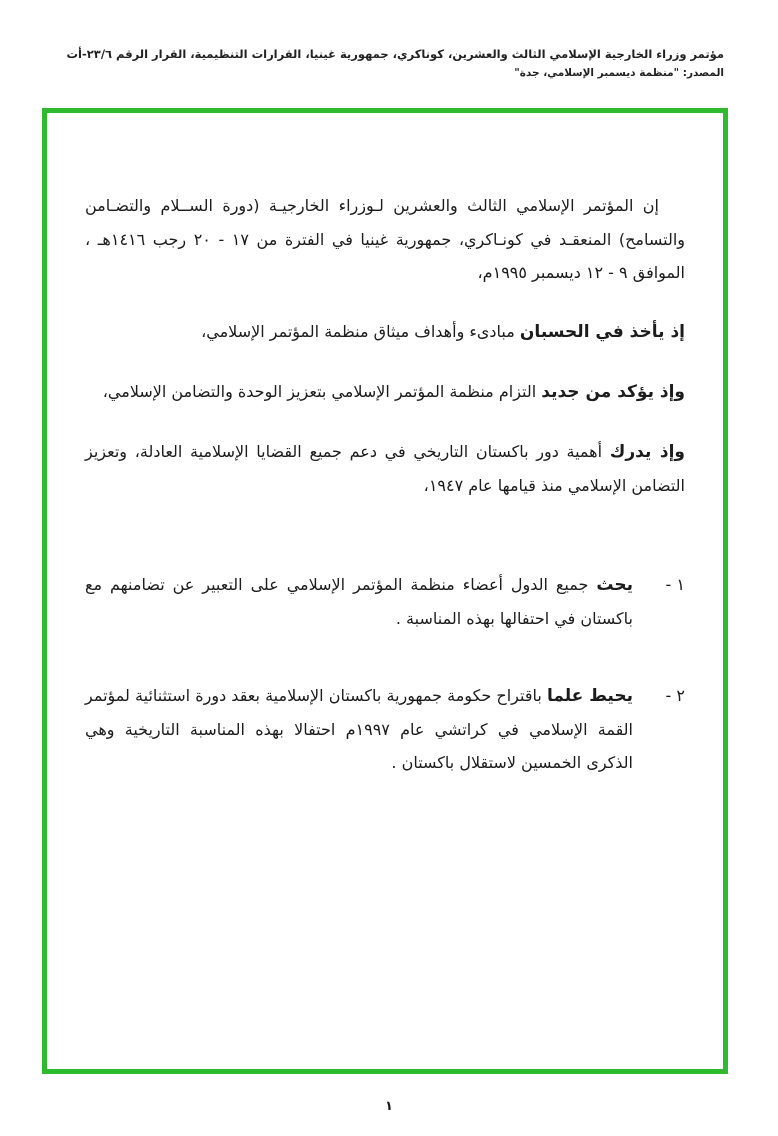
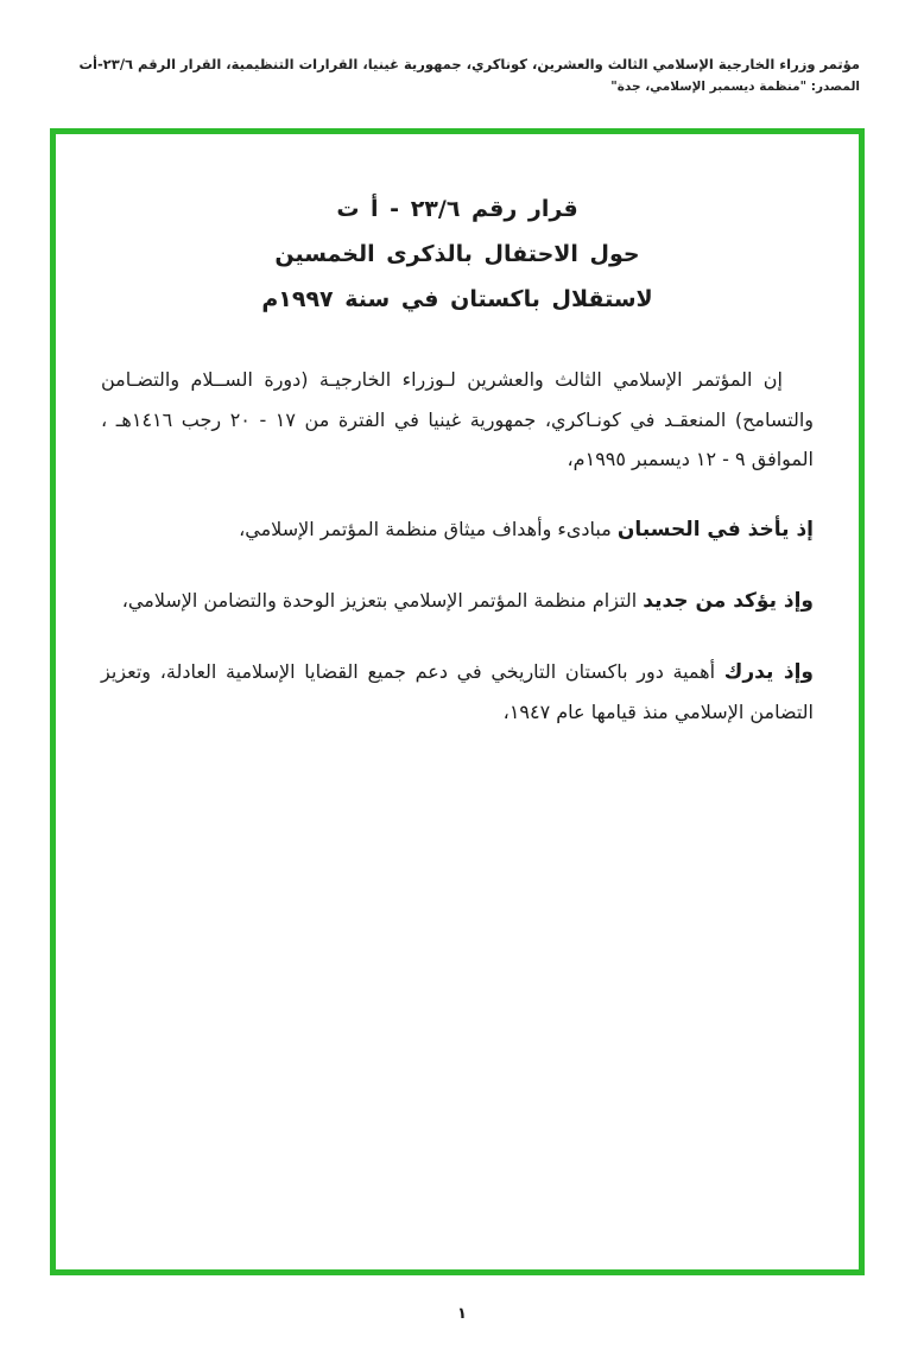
  مؤتمر وزراء الخارجية الإسلامي الثالث والعشرين، كوناكري، جمهورية غينيا، القرارات التنظيمية، القرار الرقم ٢٣/٦-أت
  المصدر: "منظمة ديسمبر الإسلامي، جدة"
+ قرار رقم ٢٣/٦ - أ ت
+ حول الاحتفال بالذكرى الخمسين
+ لاستقلال باكستان في سنة ١٩٩٧م
  إن المؤتمر الإسلامي الثالث والعشرين لـوزراء الخارجيـة (دورة الســلام والتضـامن والتسامح) المنعقـد في كونـاكري، جمهورية غينيا في الفترة من ١٧ - ٢٠ رجب ١٤١٦هـ ، الموافق ٩ - ١٢ ديسمبر ١٩٩٥م،
  إذ يأخذ في الحسبان مبادىء وأهداف ميثاق منظمة المؤتمر الإسلامي،
  وإذ يؤكد من جديد التزام منظمة المؤتمر الإسلامي بتعزيز الوحدة والتضامن الإسلامي،
  وإذ يدرك أهمية دور باكستان التاريخي في دعم جميع القضايا الإسلامية العادلة، وتعزيز التضامن الإسلامي منذ قيامها عام ١٩٤٧،
- ١ -
- يحث جميع الدول أعضاء منظمة المؤتمر الإسلامي على التعبير عن تضامنهم مع باكستان في احتفالها بهذه المناسبة .
- ٢ -
- يحيط علما باقتراح حكومة جمهورية باكستان الإسلامية بعقد دورة استثنائية لمؤتمر القمة الإسلامي في كراتشي عام ١٩٩٧م احتفالا بهذه المناسبة التاريخية وهي الذكرى الخمسين لاستقلال باكستان .
  ١
